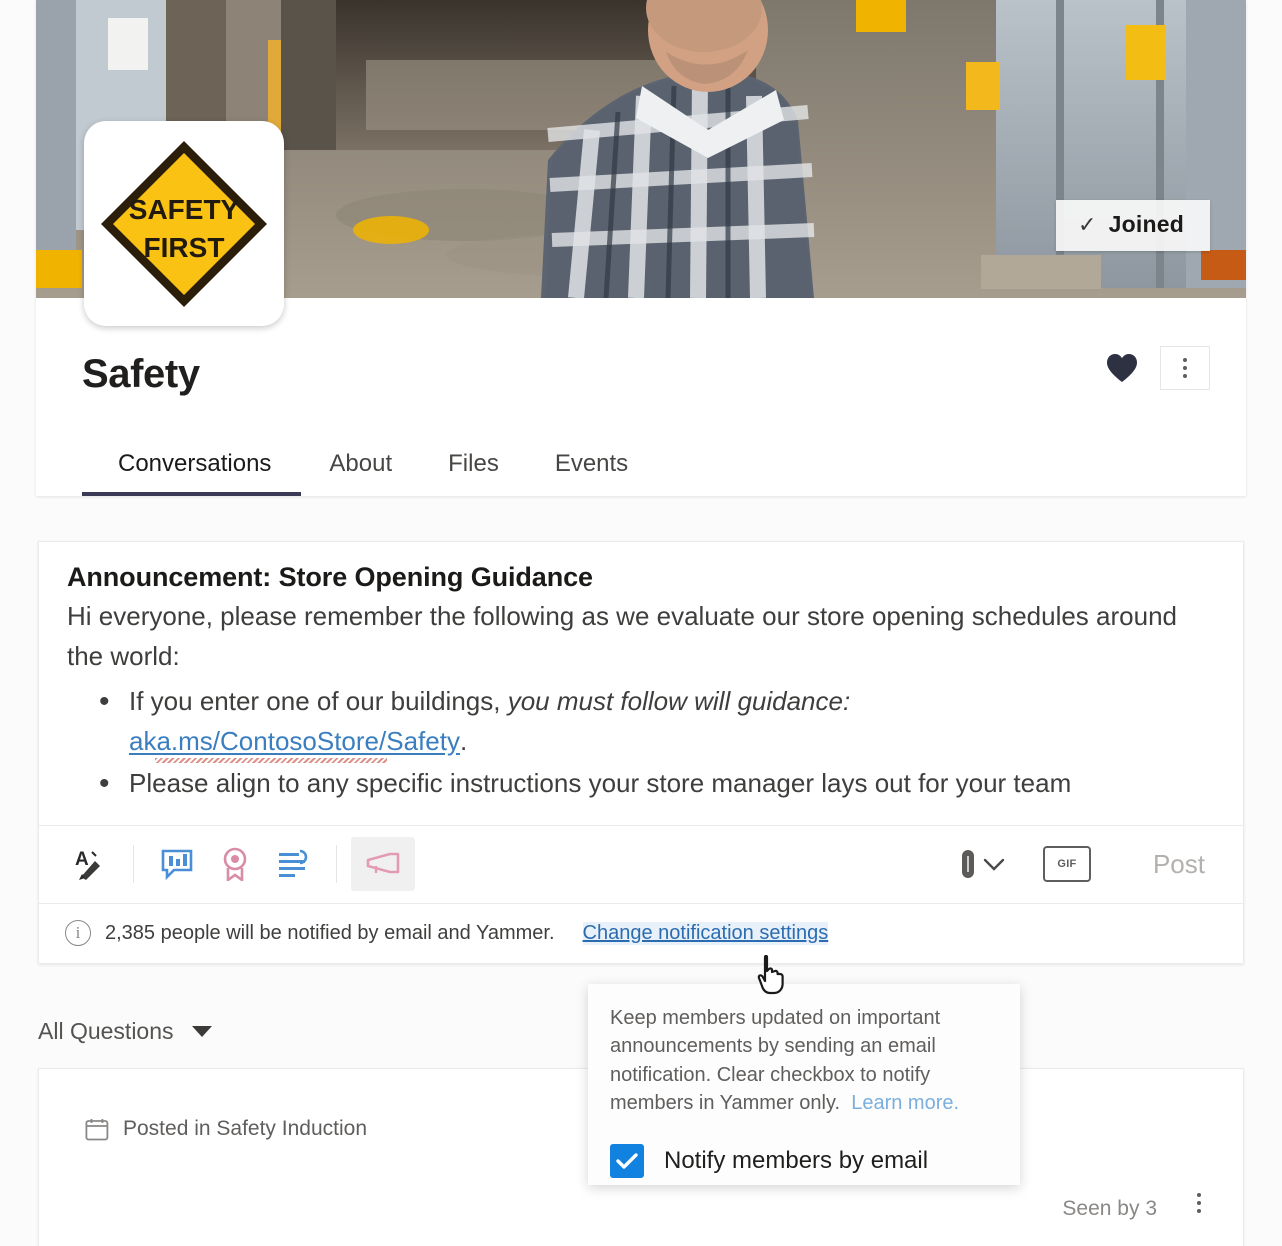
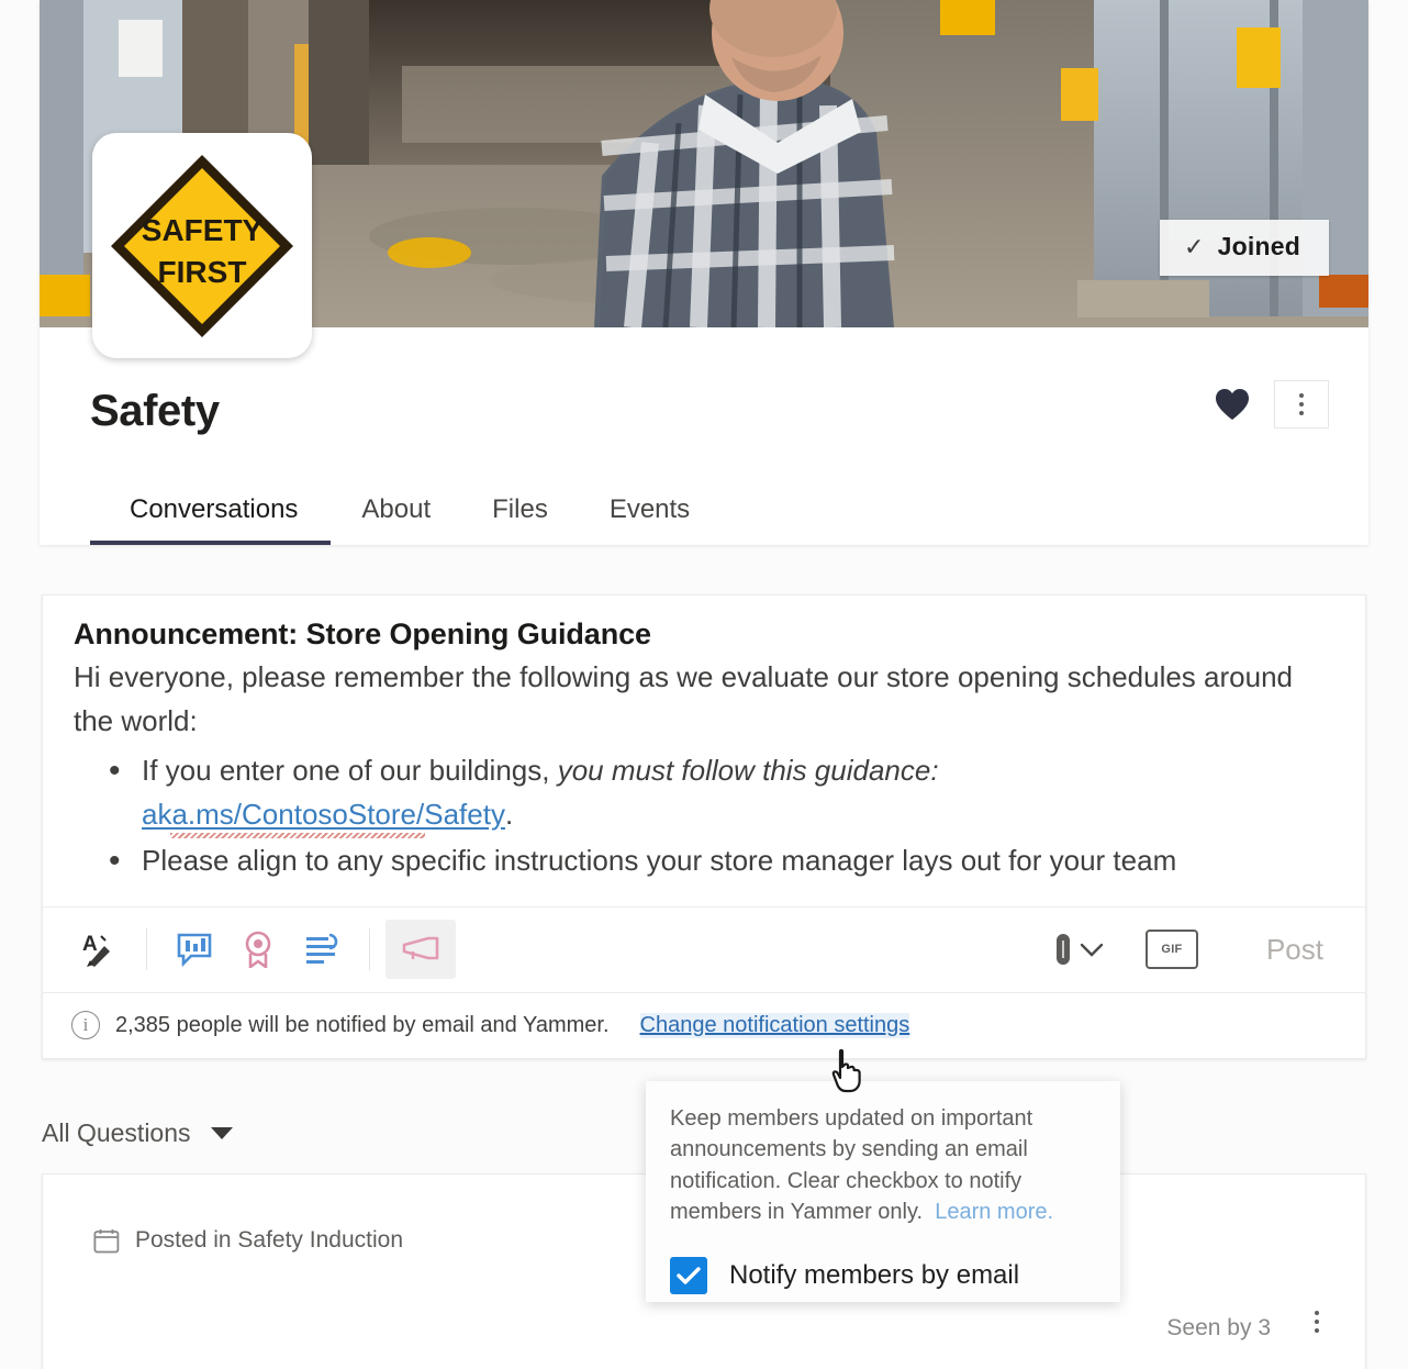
  ✓
  Joined
  SAFETY
  FIRST
  Safety
  Conversations
  About
  Files
  Events
  Announcement: Store Opening Guidance
  Hi everyone, please remember the following as we evaluate our store opening schedules around the world:
- If you enter one of our buildings, you must follow will guidance:
+ If you enter one of our buildings, you must follow this guidance:
  aka.ms/ContosoStore/Safety.
  Please align to any specific instructions your store manager lays out for your team
  A
  GIF
  Post
  i
  2,385 people will be notified by email and Yammer.
  Change notification settings
  All Questions
  Posted in Safety Induction
  Seen by 3
  Keep members updated on important announcements by sending an email notification. Clear checkbox to notify members in Yammer only. Learn more.
  Notify members by email
